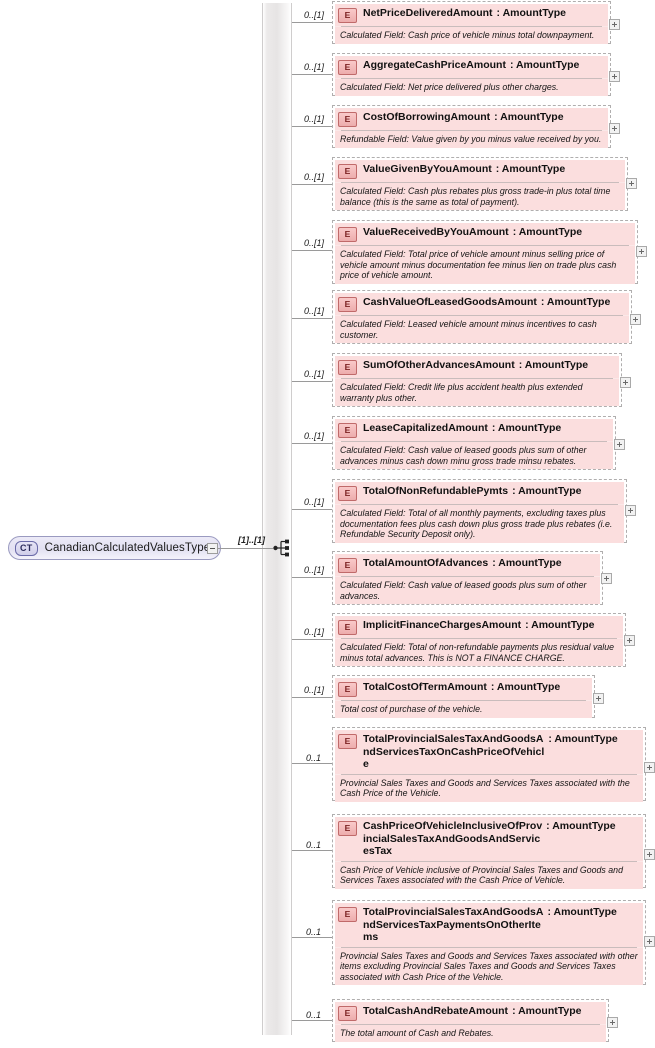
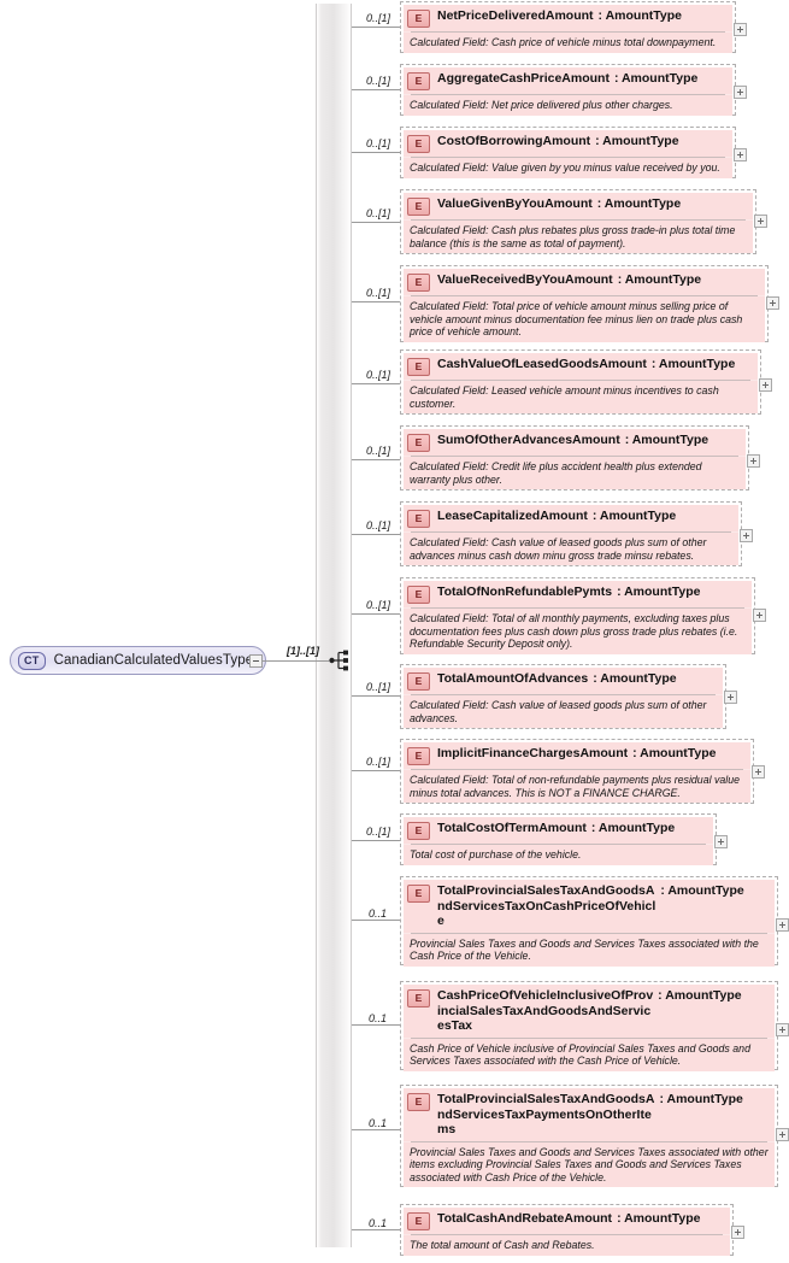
  CT
  CanadianCalculatedValuesTyp
  [1]..[1]
  0..[1]
  E
  NetPriceDeliveredAmount : AmountType
  Calculated Field: Cash price of vehicle minus total downpayment.
  0..[1]
  E
  AggregateCashPriceAmount : AmountType
  Calculated Field: Net price delivered plus other charges.
  0..[1]
  E
  CostOfBorrowingAmount : AmountType
- Refundable Field: Value given by you minus value received by you.
+ Calculated Field: Value given by you minus value received by you.
  0..[1]
  E
  ValueGivenByYouAmount : AmountType
  Calculated Field: Cash plus rebates plus gross trade-in plus total time balance (this is the same as total of payment).
  0..[1]
  E
  ValueReceivedByYouAmount : AmountType
  Calculated Field: Total price of vehicle amount minus selling price of vehicle amount minus documentation fee minus lien on trade plus cash price of vehicle amount.
  0..[1]
  E
  CashValueOfLeasedGoodsAmount : AmountType
  Calculated Field: Leased vehicle amount minus incentives to cash customer.
  0..[1]
  E
  SumOfOtherAdvancesAmount : AmountType
  Calculated Field: Credit life plus accident health plus extended warranty plus other.
  0..[1]
  E
  LeaseCapitalizedAmount : AmountType
  Calculated Field: Cash value of leased goods plus sum of other advances minus cash down minu gross trade minsu rebates.
  0..[1]
  E
  TotalOfNonRefundablePymts : AmountType
  Calculated Field: Total of all monthly payments, excluding taxes plus documentation fees plus cash down plus gross trade plus rebates (i.e. Refundable Security Deposit only).
  0..[1]
  E
  TotalAmountOfAdvances : AmountType
  Calculated Field: Cash value of leased goods plus sum of other advances.
  0..[1]
  E
  ImplicitFinanceChargesAmount : AmountType
  Calculated Field: Total of non-refundable payments plus residual value minus total advances. This is NOT a FINANCE CHARGE.
  0..[1]
  E
  TotalCostOfTermAmount : AmountType
  Total cost of purchase of the vehicle.
  0..1
  E
  TotalProvincialSalesTaxAndGoodsA
  ndServicesTaxOnCashPriceOfVehicl
  e
  : AmountType
  Provincial Sales Taxes and Goods and Services Taxes associated with the Cash Price of the Vehicle.
  0..1
  E
  CashPriceOfVehicleInclusiveOfProv
  incialSalesTaxAndGoodsAndServic
  esTax
  : AmountType
  Cash Price of Vehicle inclusive of Provincial Sales Taxes and Goods and Services Taxes associated with the Cash Price of Vehicle.
  0..1
  E
  TotalProvincialSalesTaxAndGoodsA
  ndServicesTaxPaymentsOnOtherIte
  ms
  : AmountType
  Provincial Sales Taxes and Goods and Services Taxes associated with other items excluding Provincial Sales Taxes and Goods and Services Taxes associated with Cash Price of the Vehicle.
  0..1
  E
  TotalCashAndRebateAmount : AmountType
  The total amount of Cash and Rebates.
